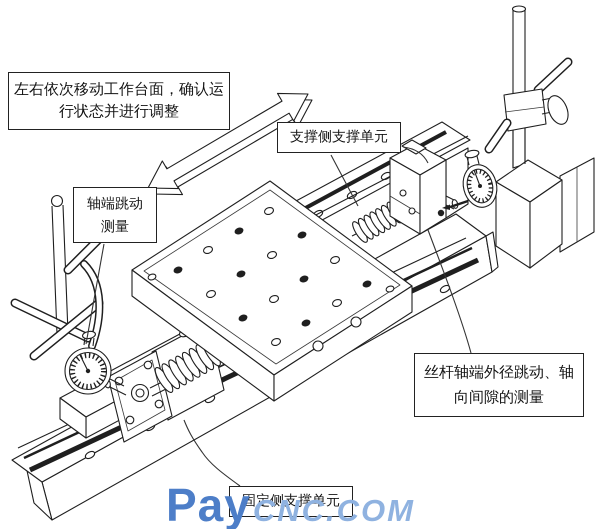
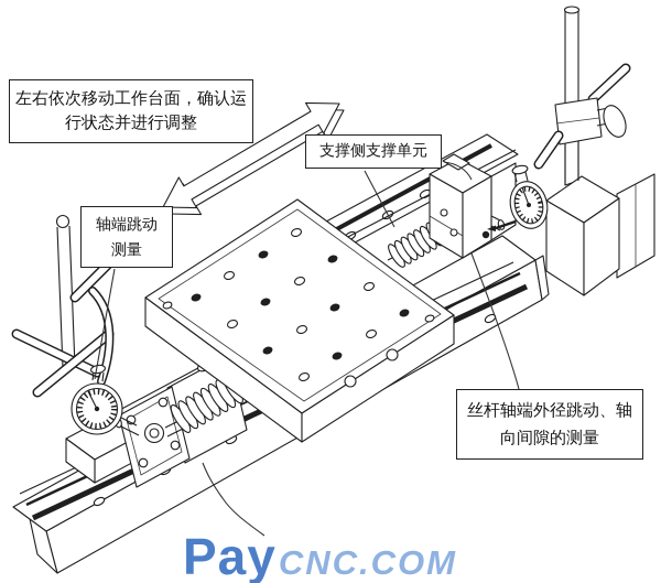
  左右依次移动工作台面，确认运行状态并进行调整
  支撑侧支撑单元
  轴端跳动测量
  丝杆轴端外径跳动、轴向间隙的测量
- 固定侧支撑单元
  Pay
  CNC.COM
